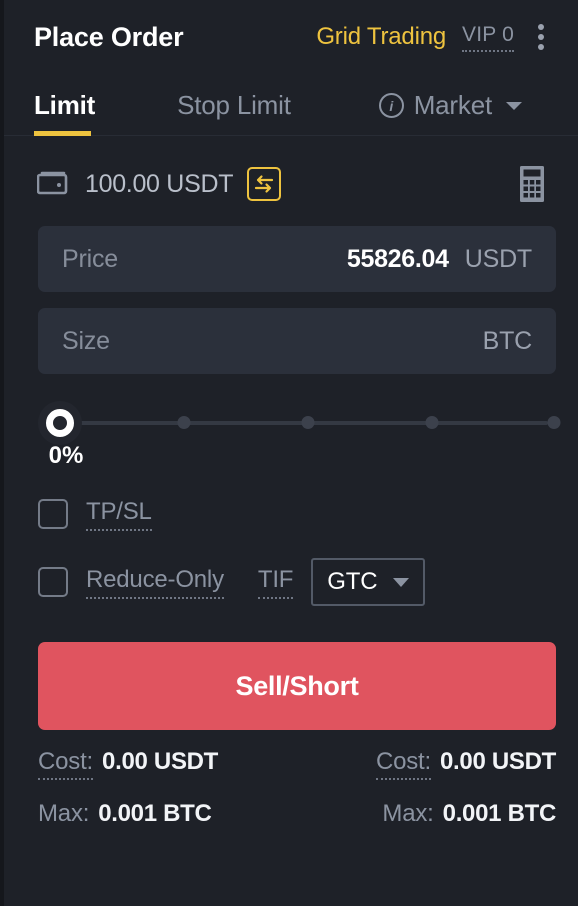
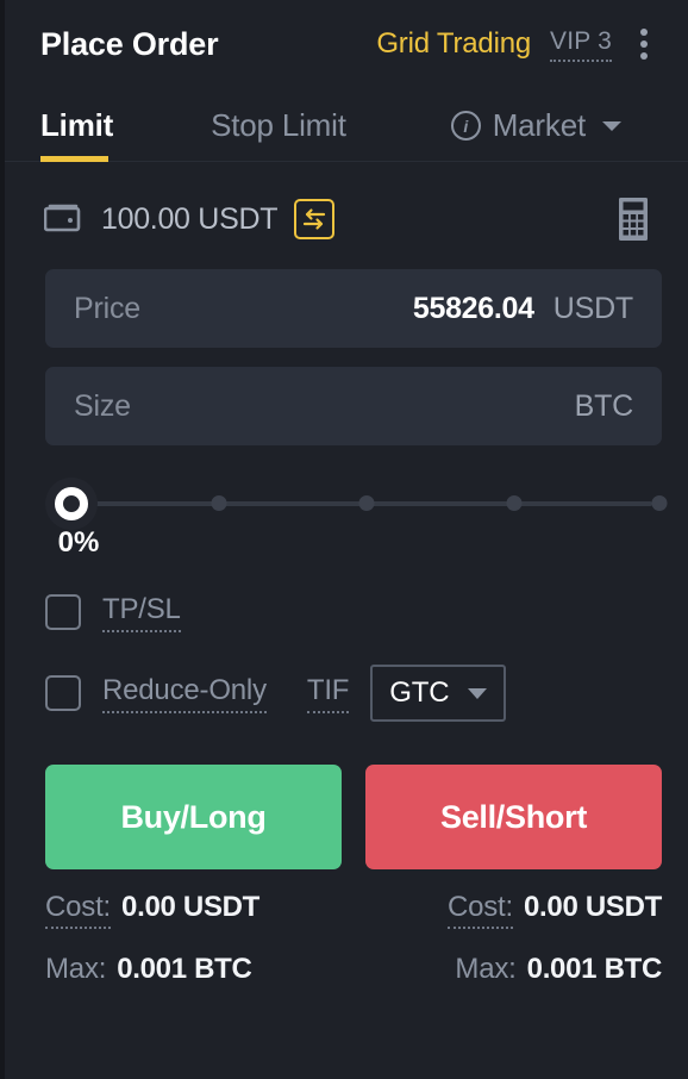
  Place Order
  Grid Trading
- VIP 0
+ VIP 3
  Limit
  Stop Limit
  i
  Market
  100.00 USDT
  Price
  55826.04
  USDT
  Size
  BTC
  0%
  TP/SL
  Reduce-Only
  TIF
  GTC
+ Buy/Long
  Sell/Short
  Cost:
  0.00 USDT
  Cost:
  0.00 USDT
  Max:
  0.001 BTC
  Max:
  0.001 BTC
